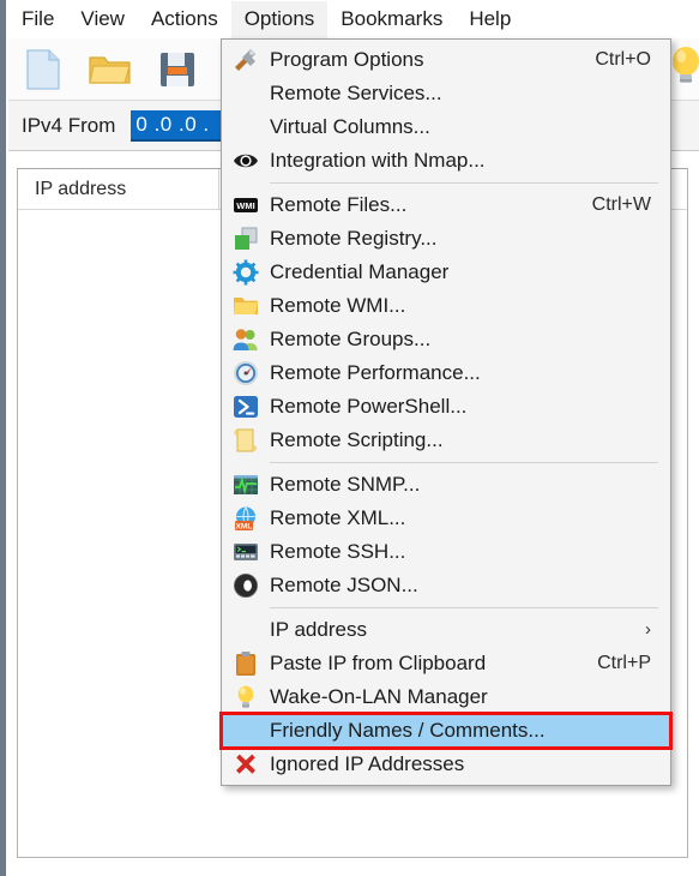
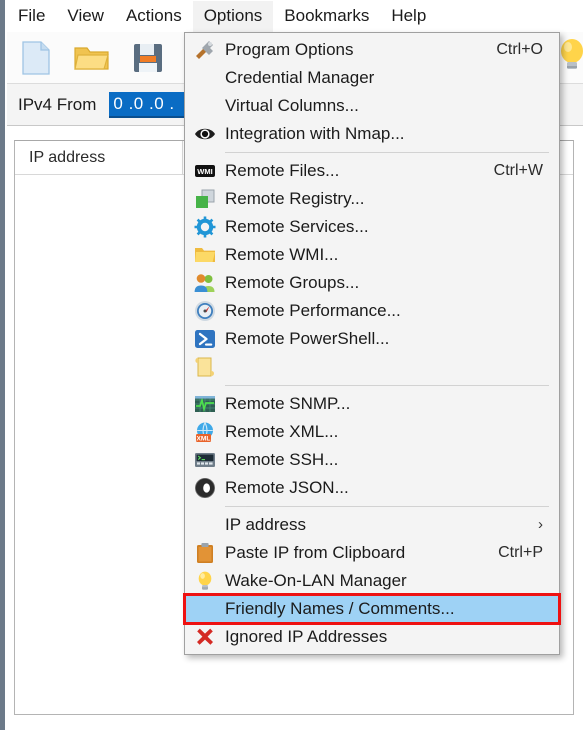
  File
  View
  Actions
  Options
  Bookmarks
  Help
  IPv4 From
  0 .0 .0 .
  IP address
  Program Options
  Ctrl+O
- Remote Services...
+ Credential Manager
  Virtual Columns...
  Integration with Nmap...
  WMI
  Remote Files...
  Ctrl+W
  Remote Registry...
- Credential Manager
+ Remote Services...
  Remote WMI...
  Remote Groups...
  Remote Performance...
  Remote PowerShell...
- Remote Scripting...
  Remote SNMP...
  Remote XML...
  Remote SSH...
  Remote JSON...
  IP address
  ›
  Paste IP from Clipboard
  Ctrl+P
  Wake-On-LAN Manager
  Friendly Names / Comments...
  Ignored IP Addresses
